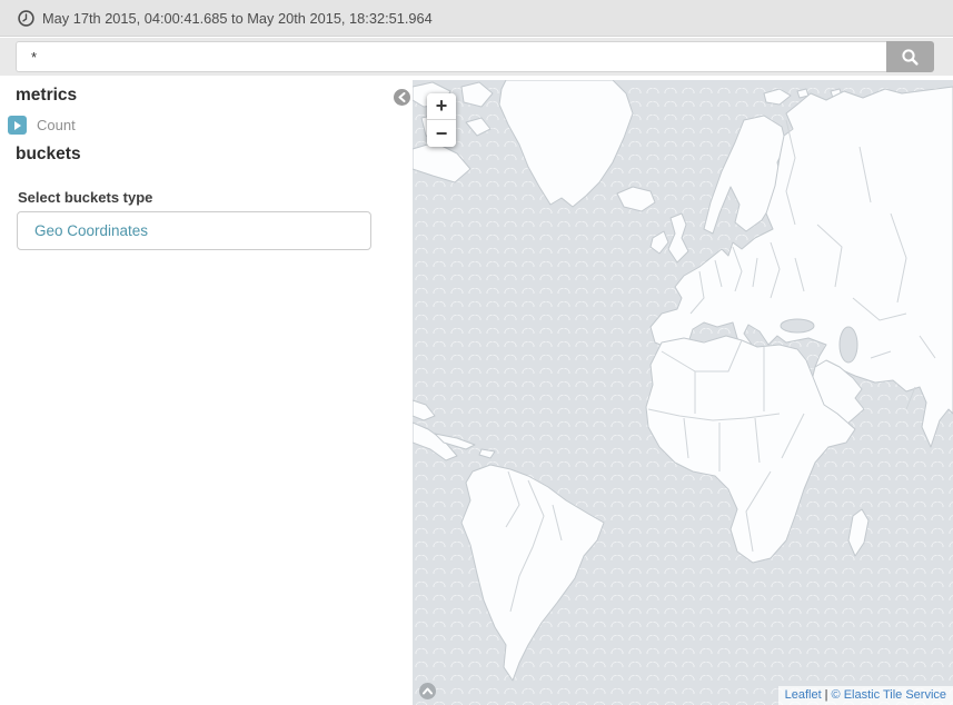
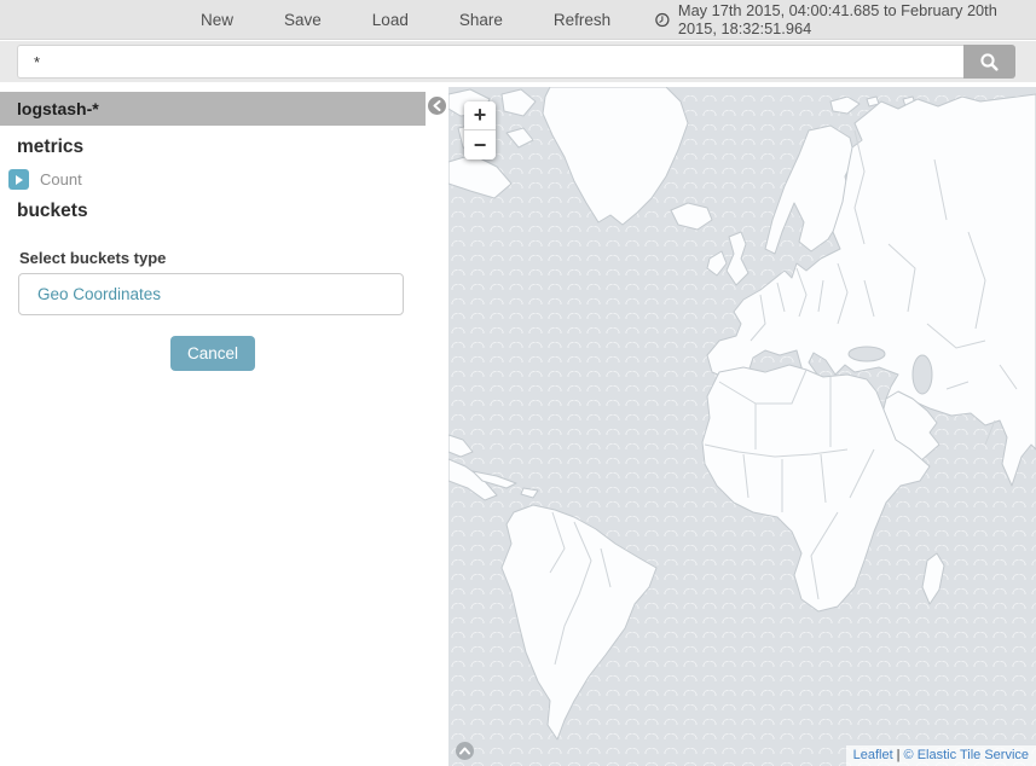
+ New
+ Save
+ Load
+ Share
+ Refresh
- May 17th 2015, 04:00:41.685 to May 20th 2015, 18:32:51.964
+ May 17th 2015, 04:00:41.685 to February 20th 2015, 18:32:51.964
  *
+ logstash-*
  metrics
  Count
  buckets
  Select buckets type
  Geo Coordinates
+ Cancel
  +
  −
  Leaflet | © Elastic Tile Service
